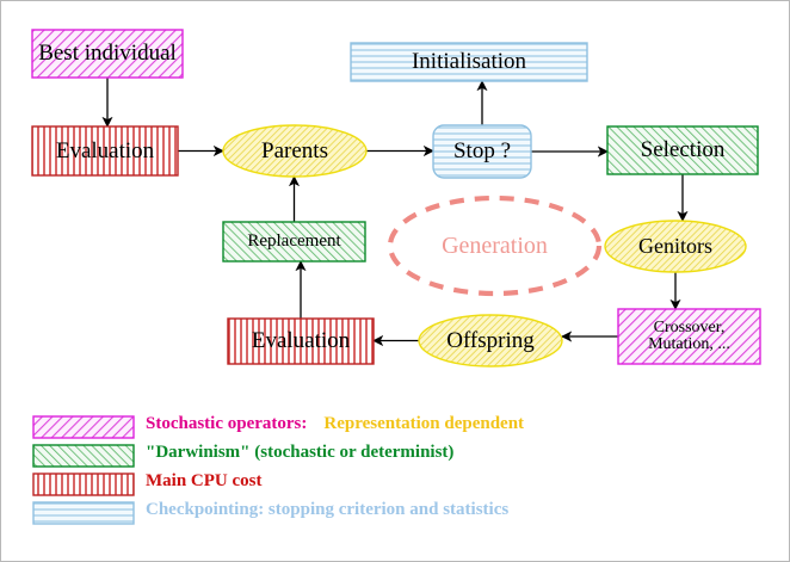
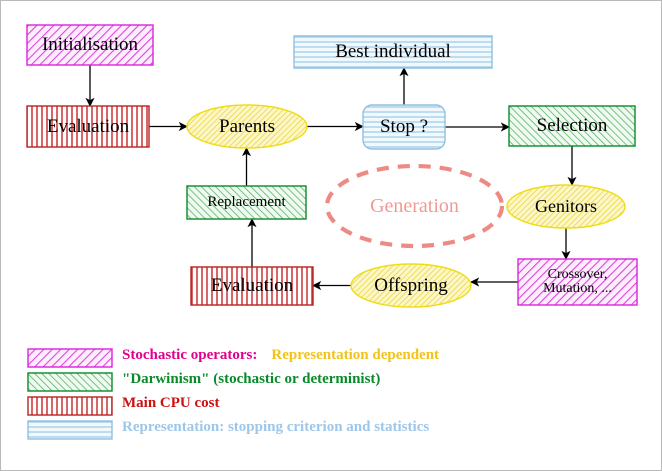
- Best individual
+ Initialisation
  Evaluation
  Parents
- Initialisation
+ Best individual
  Stop ?
  Selection
  Genitors
  Crossover,
  Mutation, ...
  Offspring
  Evaluation
  Replacement
  Generation
  Stochastic operators: Representation dependent
  "Darwinism" (stochastic or determinist)
  Main CPU cost
- Checkpointing: stopping criterion and statistics
+ Representation: stopping criterion and statistics
